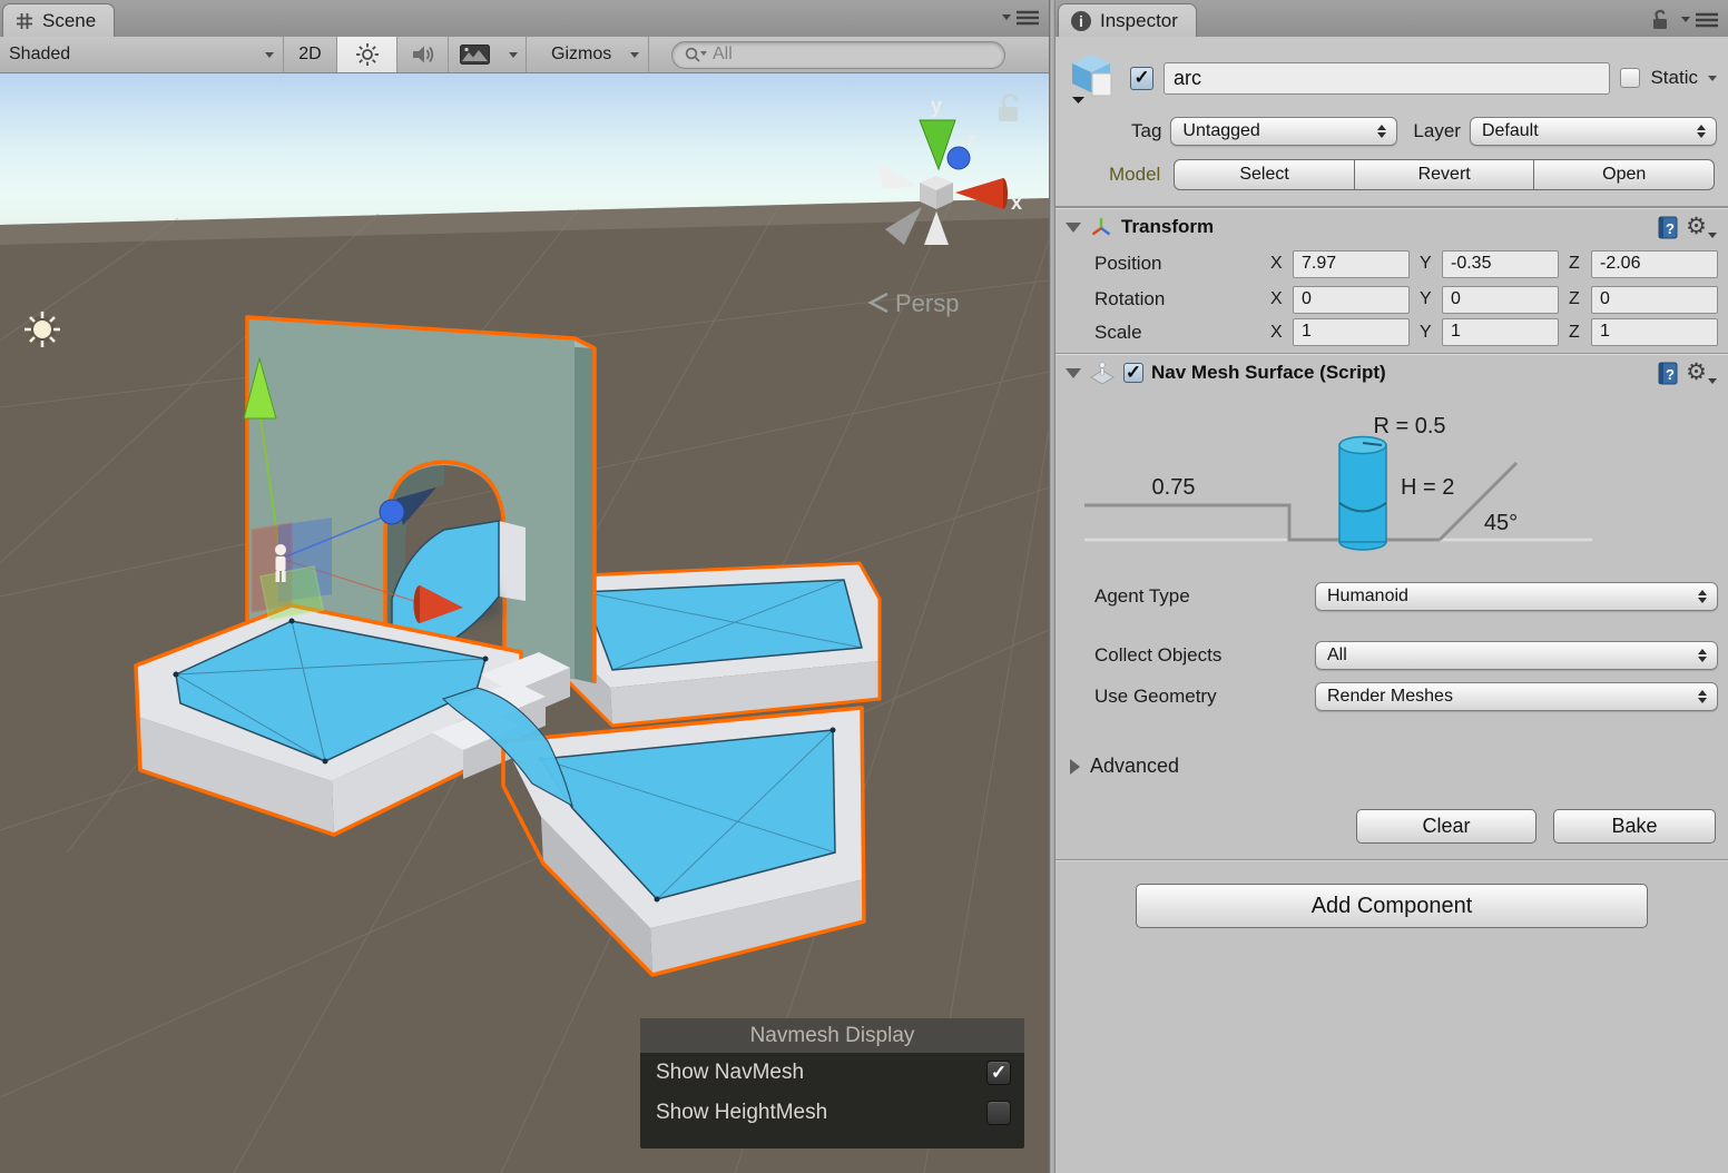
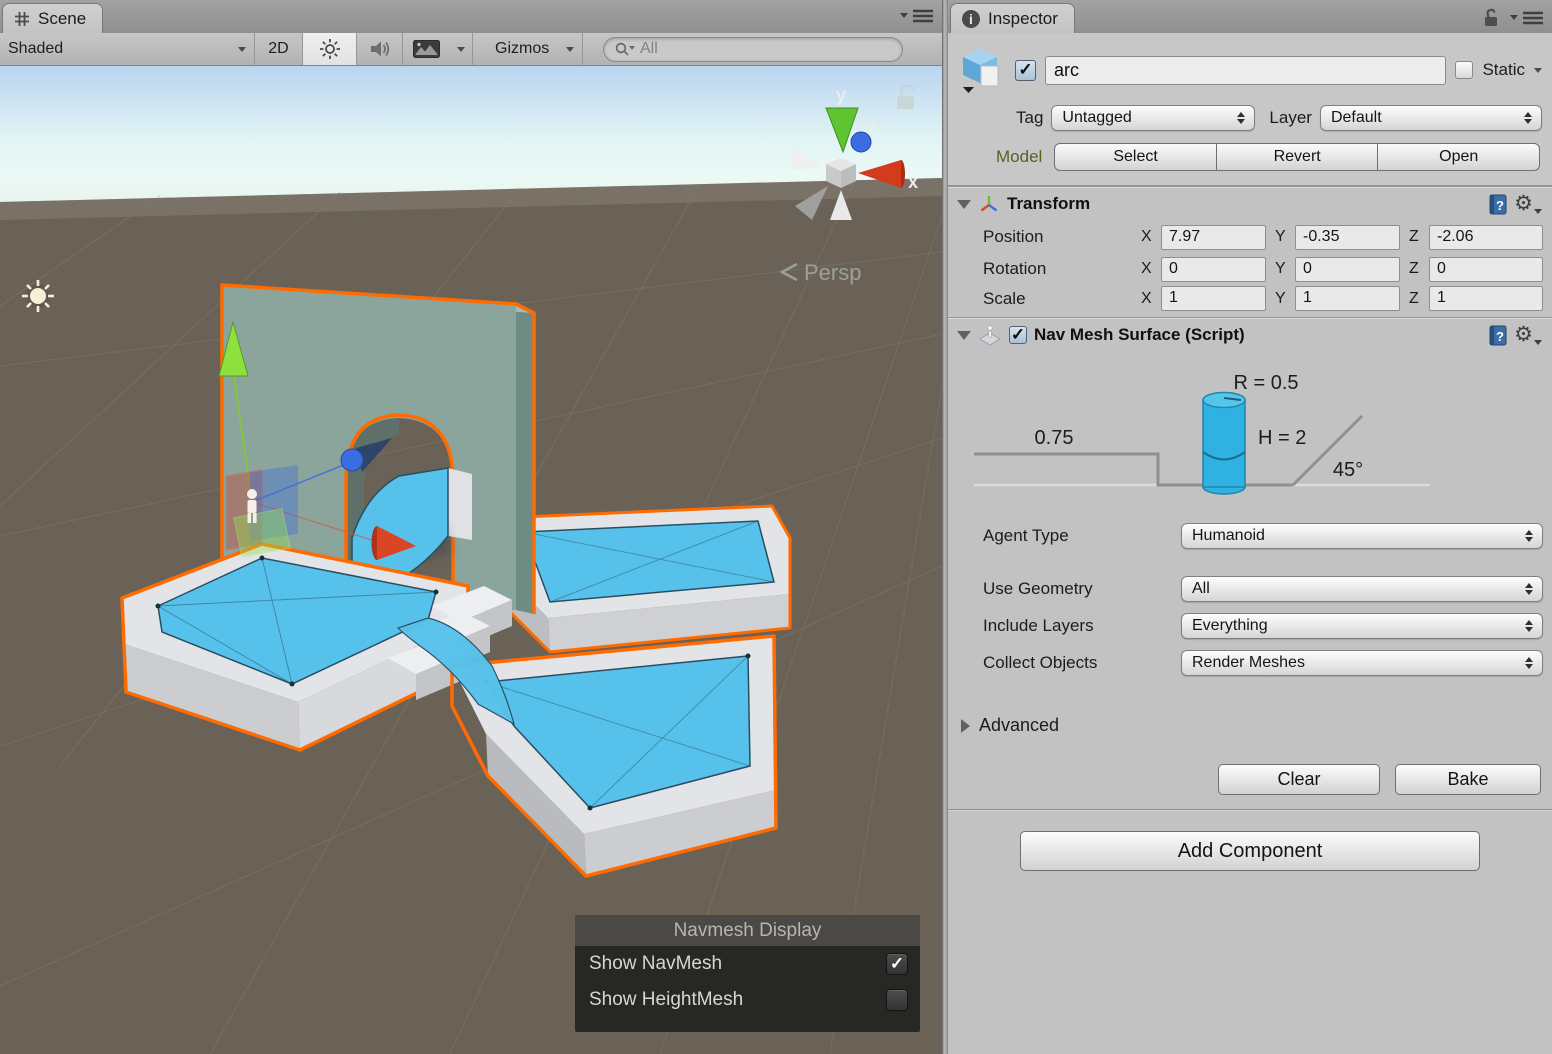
  Scene
  Shaded
  2D
  Gizmos
  All
  y
  x
  Persp
  Navmesh Display
  Show NavMesh
  Show HeightMesh
  i
  Inspector
  arc
  Static
  Tag
  Untagged
  Layer
  Default
  Model
  Select
  Revert
  Open
  Transform
  ?
  ⚙
  Position
  X
  7.97
  Y
  -0.35
  Z
  -2.06
  Rotation
  X
  0
  Y
  0
  Z
  0
  Scale
  X
  1
  Y
  1
  Z
  1
  Nav Mesh Surface (Script)
  ?
  ⚙
  0.75
  R = 0.5
  H = 2
  45°
  Agent Type
  Humanoid
- Collect Objects
+ Use Geometry
  All
+ Include Layers
+ Everything
- Use Geometry
+ Collect Objects
  Render Meshes
  Advanced
  Clear
  Bake
  Add Component
